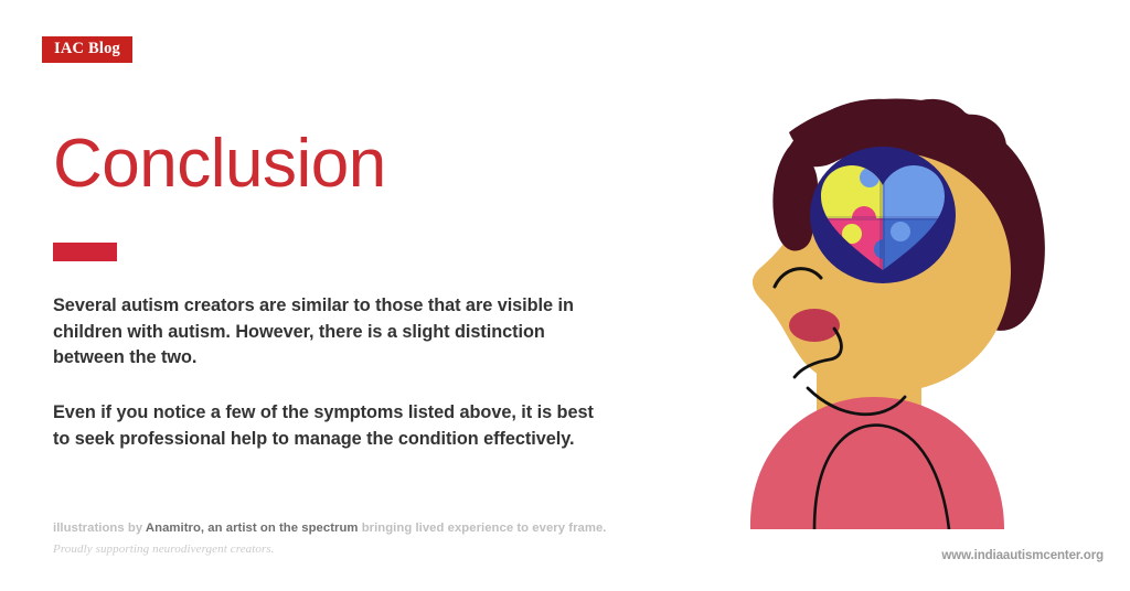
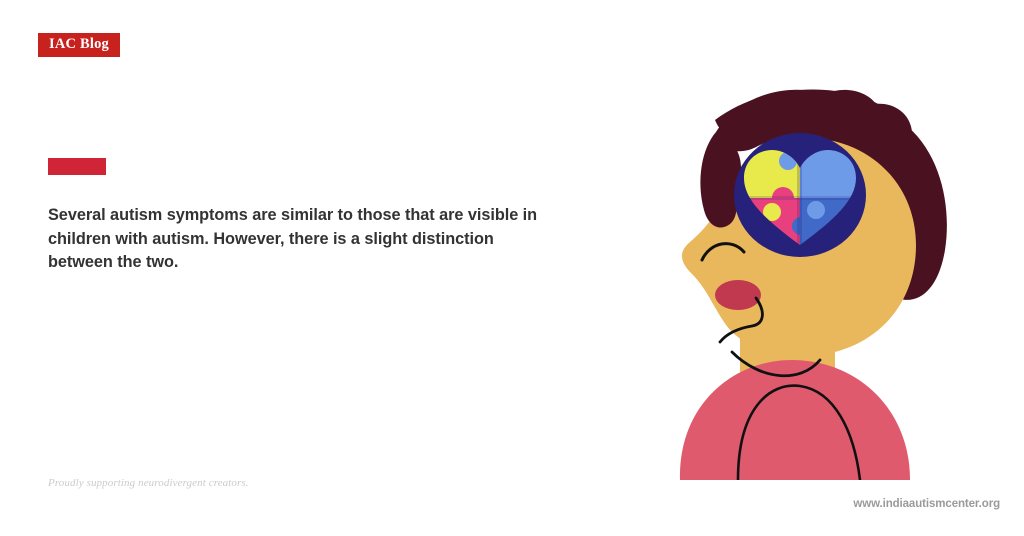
  IAC Blog
- Conclusion
- Several autism creators are similar to those that are visible in children with autism. However, there is a slight distinction between the two.
+ Several autism symptoms are similar to those that are visible in children with autism. However, there is a slight distinction between the two.
- Even if you notice a few of the symptoms listed above, it is best to seek professional help to manage the condition effectively.
- illustrations by Anamitro, an artist on the spectrum bringing lived experience to every frame.
  Proudly supporting neurodivergent creators.
  www.indiaautismcenter.org
